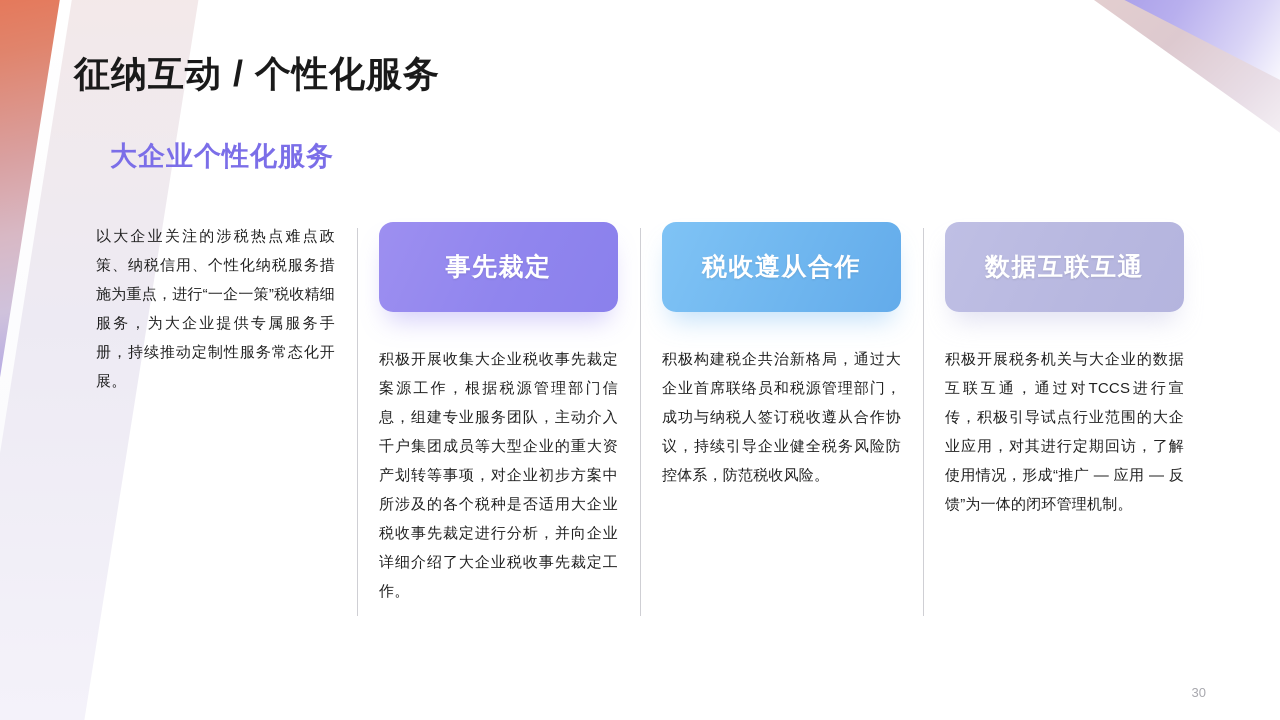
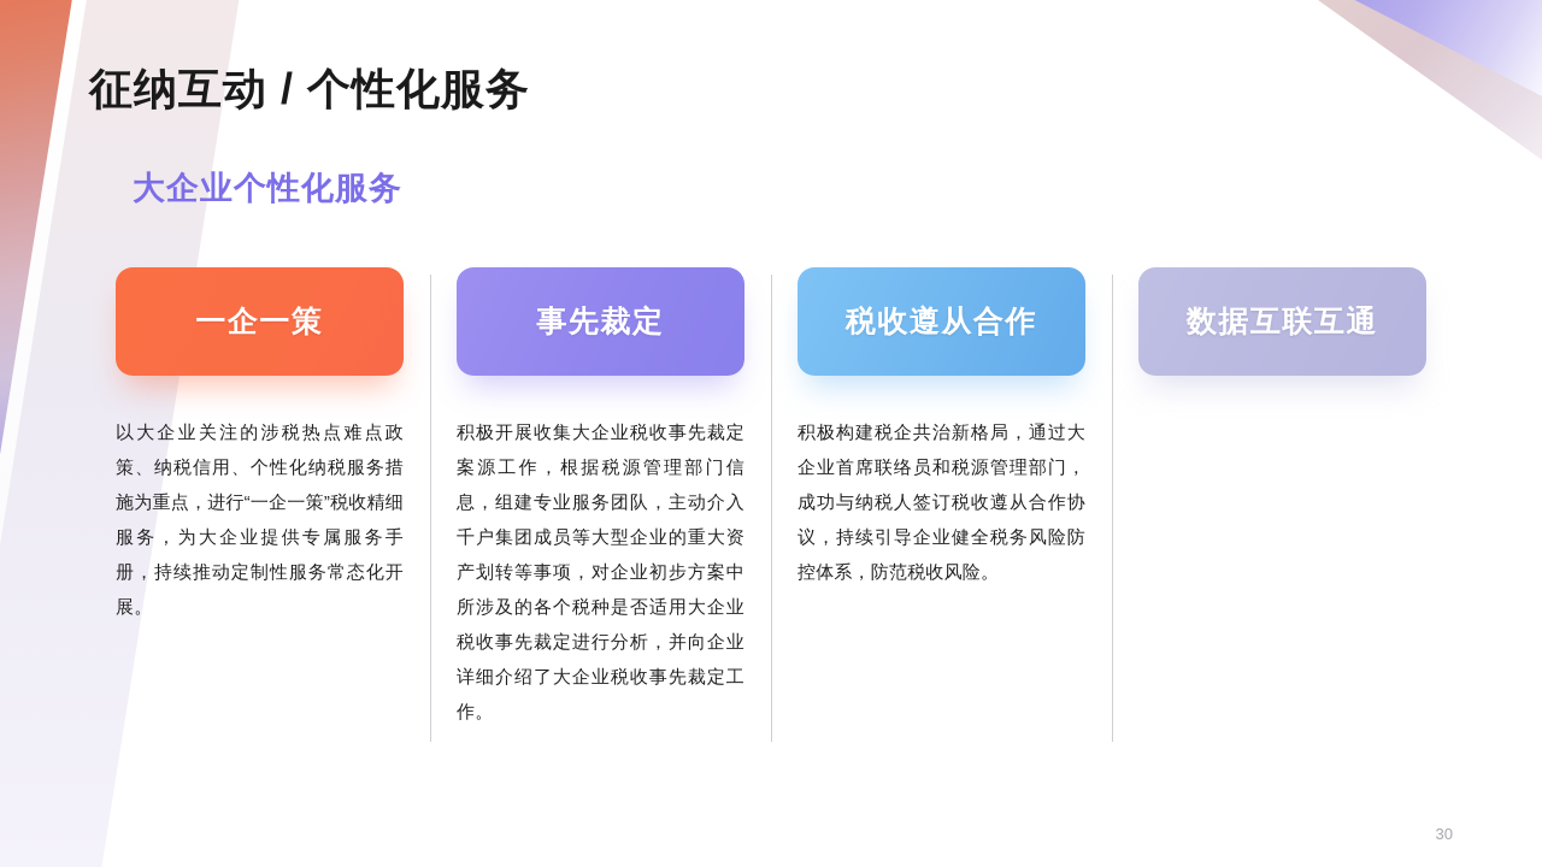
  征纳互动 / 个性化服务
  大企业个性化服务
+ 一企一策
  以大企业关注的涉税热点难点政策、纳税信用、个性化纳税服务措施为重点，进行“一企一策”税收精细服务，为大企业提供专属服务手册，持续推动定制性服务常态化开展。
  事先裁定
  积极开展收集大企业税收事先裁定案源工作，根据税源管理部门信息，组建专业服务团队，主动介入千户集团成员等大型企业的重大资产划转等事项，对企业初步方案中所涉及的各个税种是否适用大企业税收事先裁定进行分析，并向企业详细介绍了大企业税收事先裁定工作。
  税收遵从合作
  积极构建税企共治新格局，通过大企业首席联络员和税源管理部门，成功与纳税人签订税收遵从合作协议，持续引导企业健全税务风险防控体系，防范税收风险。
  数据互联互通
- 积极开展税务机关与大企业的数据互联互通，通过对TCCS进行宣传，积极引导试点行业范围的大企业应用，对其进行定期回访，了解使用情况，形成“推广 — 应用 — 反馈”为一体的闭环管理机制。
  30
